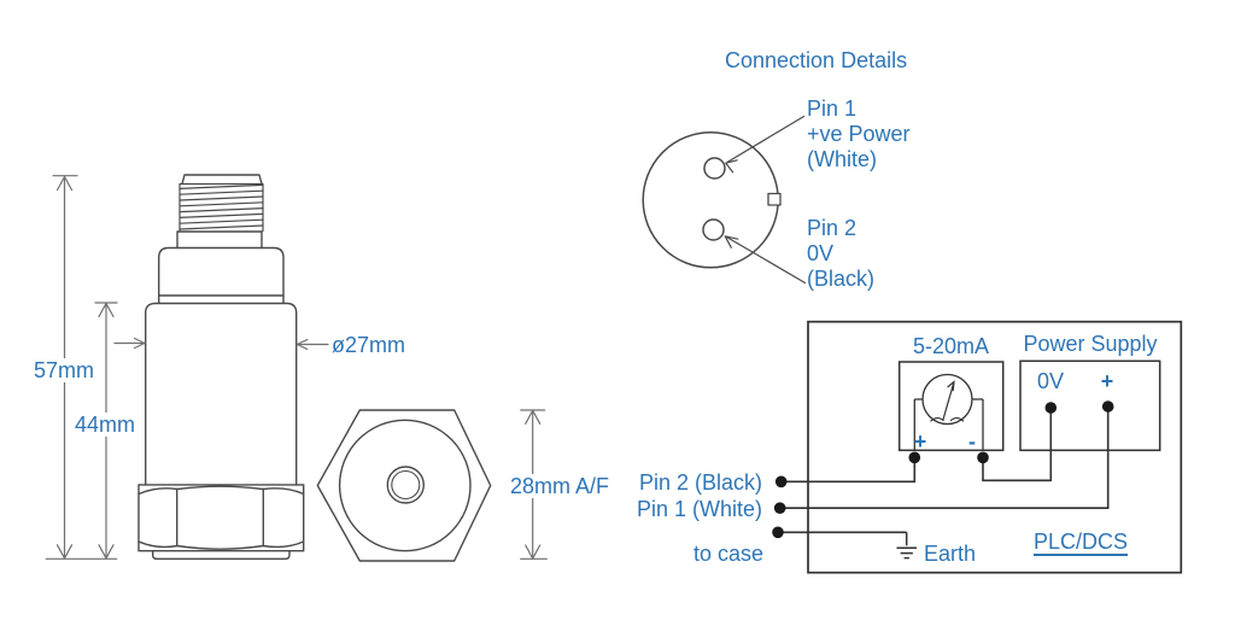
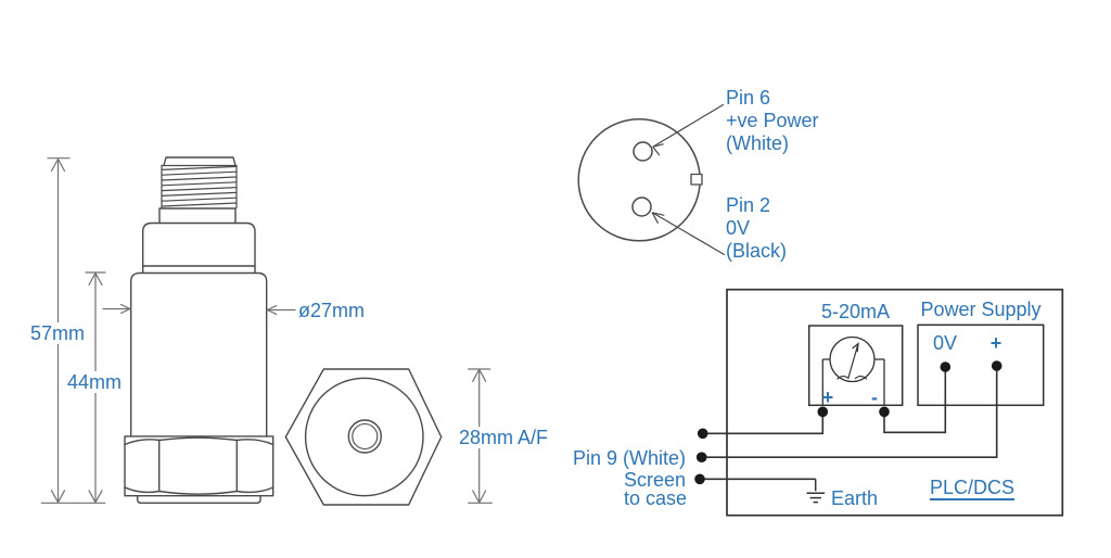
  57mm
  44mm
  ø27mm
  28mm A/F
- Connection Details
- Pin 1
+ Pin 6
  +ve Power
  (White)
  Pin 2
  0V
  (Black)
  5-20mA
  Power Supply
  0V
  +
  +
  -
- Pin 2 (Black)
- Pin 1 (White)
+ Pin 9 (White)
+ Screen
  to case
  Earth
  PLC/DCS
